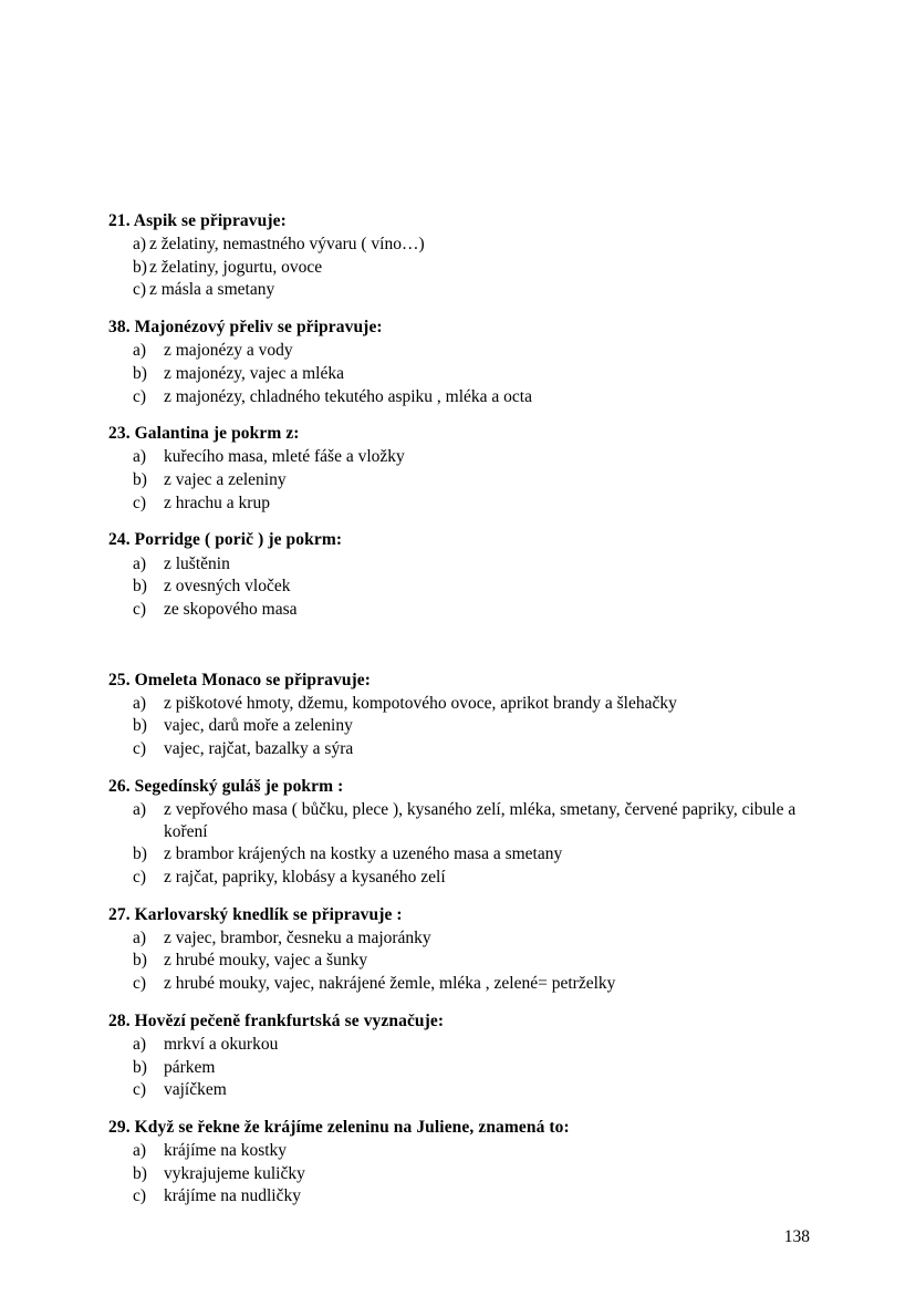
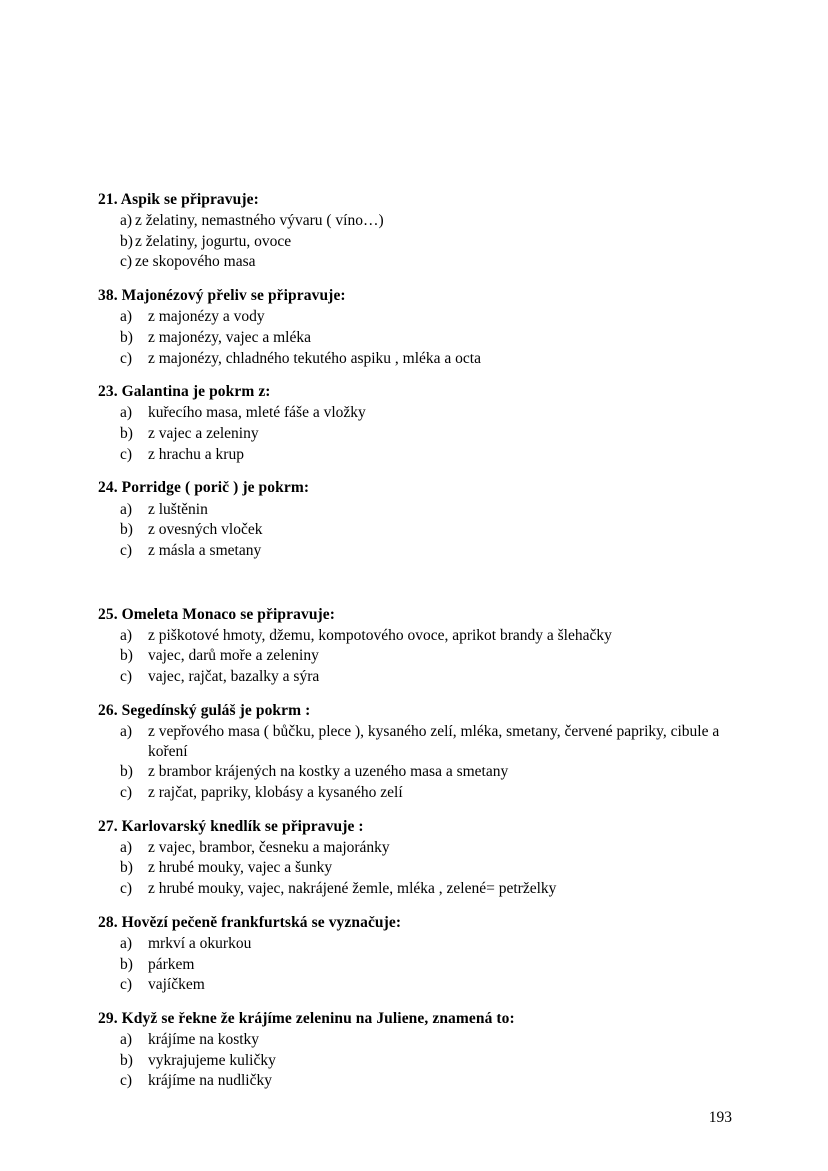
  21. Aspik se připravuje:
  a)
  z želatiny, nemastného vývaru ( víno…)
  b)
  z želatiny, jogurtu, ovoce
  c)
- z másla a smetany
+ ze skopového masa
  38. Majonézový přeliv se připravuje:
  a)
  z majonézy a vody
  b)
  z majonézy, vajec a mléka
  c)
  z majonézy, chladného tekutého aspiku , mléka a octa
  23. Galantina je pokrm z:
  a)
  kuřecího masa, mleté fáše a vložky
  b)
  z vajec a zeleniny
  c)
  z hrachu a krup
  24. Porridge ( porič ) je pokrm:
  a)
  z luštěnin
  b)
  z ovesných vloček
  c)
- ze skopového masa
+ z másla a smetany
  25. Omeleta Monaco se připravuje:
  a)
  z piškotové hmoty, džemu, kompotového ovoce, aprikot brandy a šlehačky
  b)
  vajec, darů moře a zeleniny
  c)
  vajec, rajčat, bazalky a sýra
  26. Segedínský guláš je pokrm :
  a)
  z vepřového masa ( bůčku, plece ), kysaného zelí, mléka, smetany, červené papriky, cibule a koření
  b)
  z brambor krájených na kostky a uzeného masa a smetany
  c)
  z rajčat, papriky, klobásy a kysaného zelí
  27. Karlovarský knedlík se připravuje :
  a)
  z vajec, brambor, česneku a majoránky
  b)
  z hrubé mouky, vajec a šunky
  c)
  z hrubé mouky, vajec, nakrájené žemle, mléka , zelené= petrželky
  28. Hovězí pečeně frankfurtská se vyznačuje:
  a)
  mrkví a okurkou
  b)
  párkem
  c)
  vajíčkem
  29. Když se řekne že krájíme zeleninu na Juliene, znamená to:
  a)
  krájíme na kostky
  b)
  vykrajujeme kuličky
  c)
  krájíme na nudličky
- 138
+ 193
